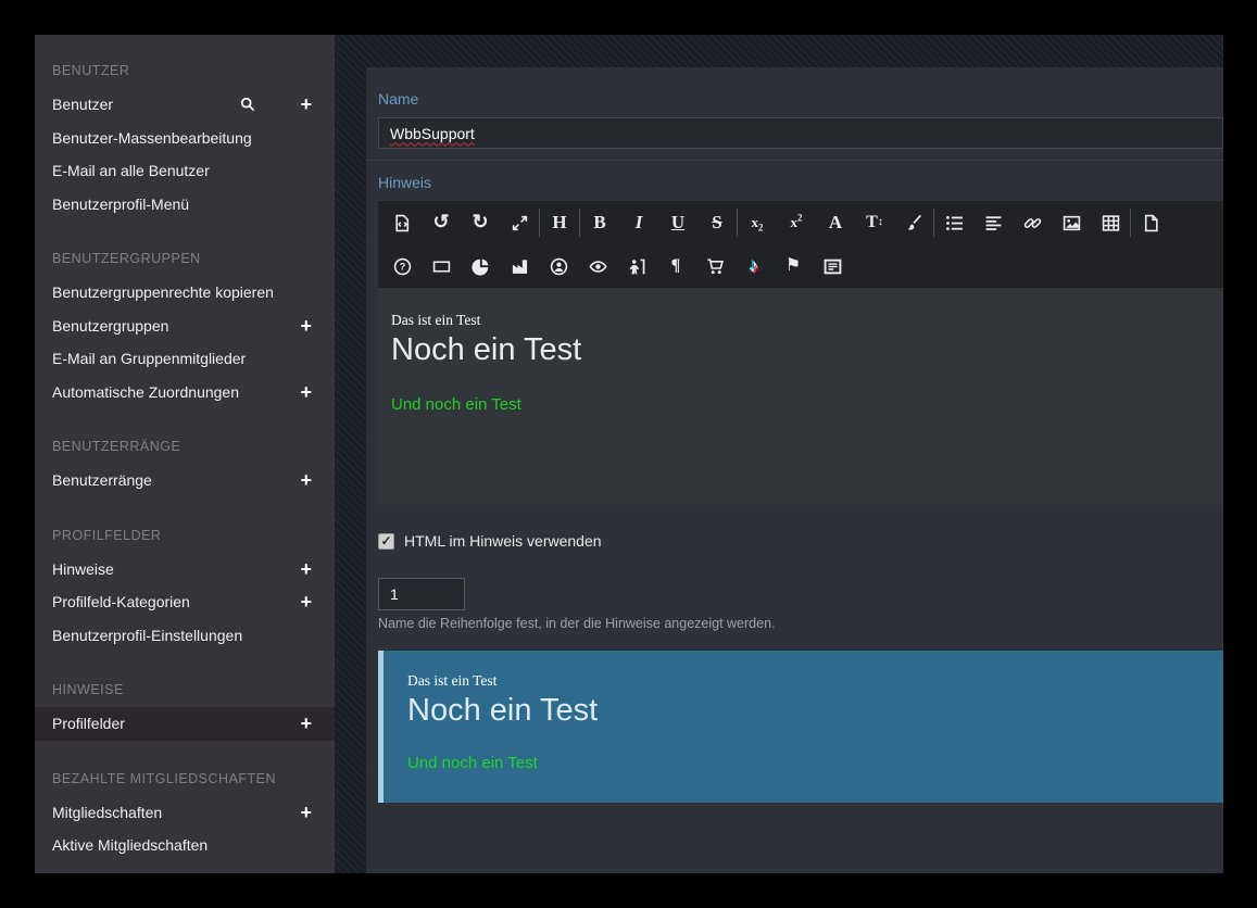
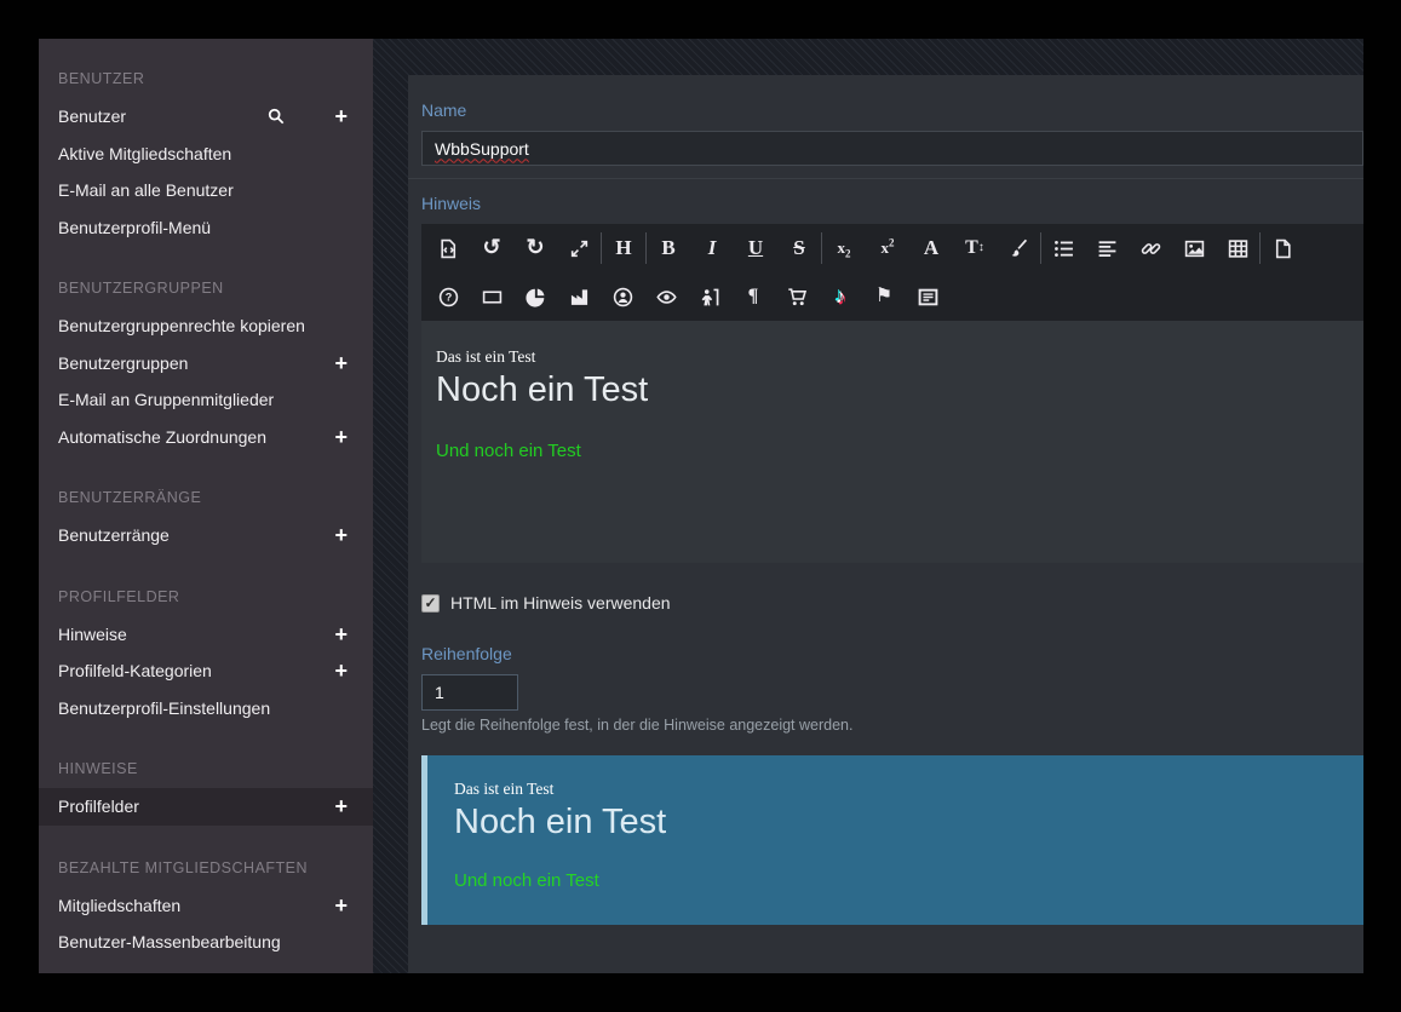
  BENUTZER
  Benutzer
  +
- Benutzer-Massenbearbeitung
+ Aktive Mitgliedschaften
  E-Mail an alle Benutzer
  Benutzerprofil-Menü
  BENUTZERGRUPPEN
  Benutzergruppenrechte kopieren
  Benutzergruppen
  +
  E-Mail an Gruppenmitglieder
  Automatische Zuordnungen
  +
  BENUTZERRÄNGE
  Benutzerränge
  +
  PROFILFELDER
  Hinweise
  +
  Profilfeld-Kategorien
  +
  Benutzerprofil-Einstellungen
  HINWEISE
  Profilfelder
  +
  BEZAHLTE MITGLIEDSCHAFTEN
  Mitgliedschaften
  +
- Aktive Mitgliedschaften
+ Benutzer-Massenbearbeitung
  Name
  WbbSupport
  Hinweis
  ↺
  ↻
  H
  B
  I
  U
  S
  x2
  x2
  A
  T↕
  ?
  ¶
  ♪
  ⚑
  Das ist ein Test
  Noch ein Test
  Und noch ein Test
  ✓
  HTML im Hinweis verwenden
+ Reihenfolge
  1
- Name die Reihenfolge fest, in der die Hinweise angezeigt werden.
+ Legt die Reihenfolge fest, in der die Hinweise angezeigt werden.
  Das ist ein Test
  Noch ein Test
  Und noch ein Test
